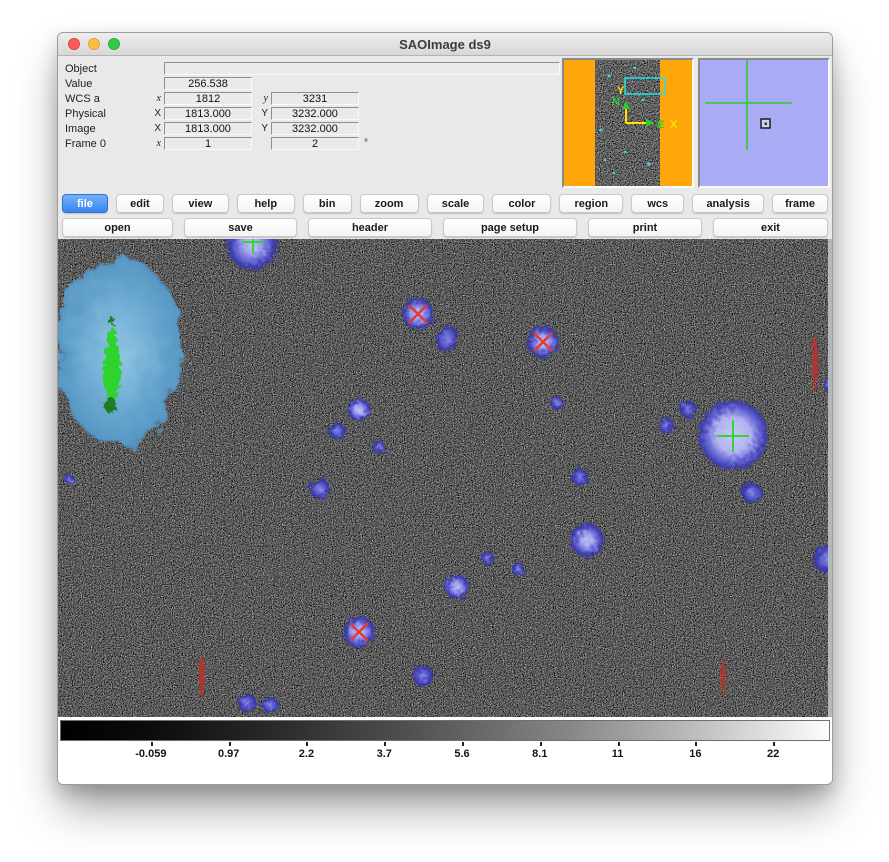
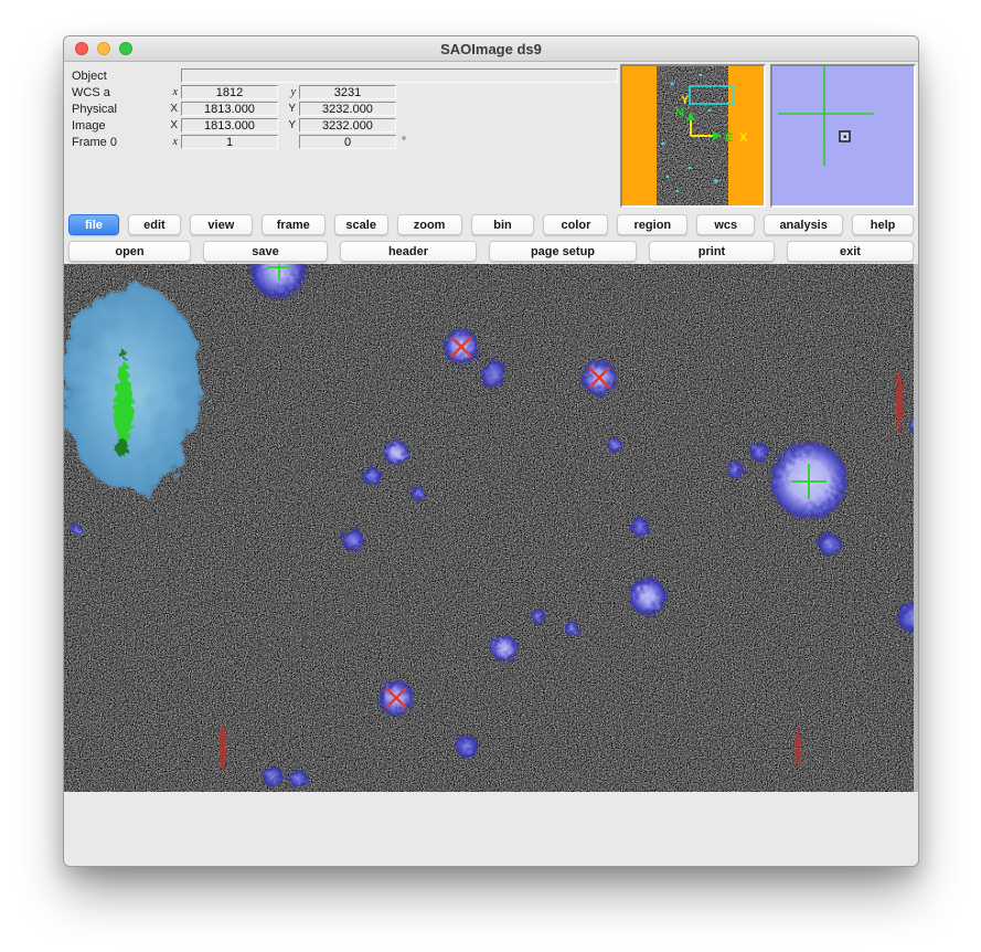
  SAOImage ds9
  Object
- Value
- 256.538
  WCS a
  x
  1812
  y
  3231
  Physical
  X
  1813.000
  Y
  3232.000
  Image
  X
  1813.000
  Y
  3232.000
  Frame 0
  x
  1
- 2
+ 0
  °
  Y
  N
  E
  X
  file
  edit
  view
- help
+ frame
- bin
+ scale
  zoom
- scale
+ bin
  color
  region
  wcs
  analysis
- frame
+ help
  open
  save
  header
  page setup
  print
  exit
- -0.059
- 0.97
- 2.2
- 3.7
- 5.6
- 8.1
- 11
- 16
- 22
